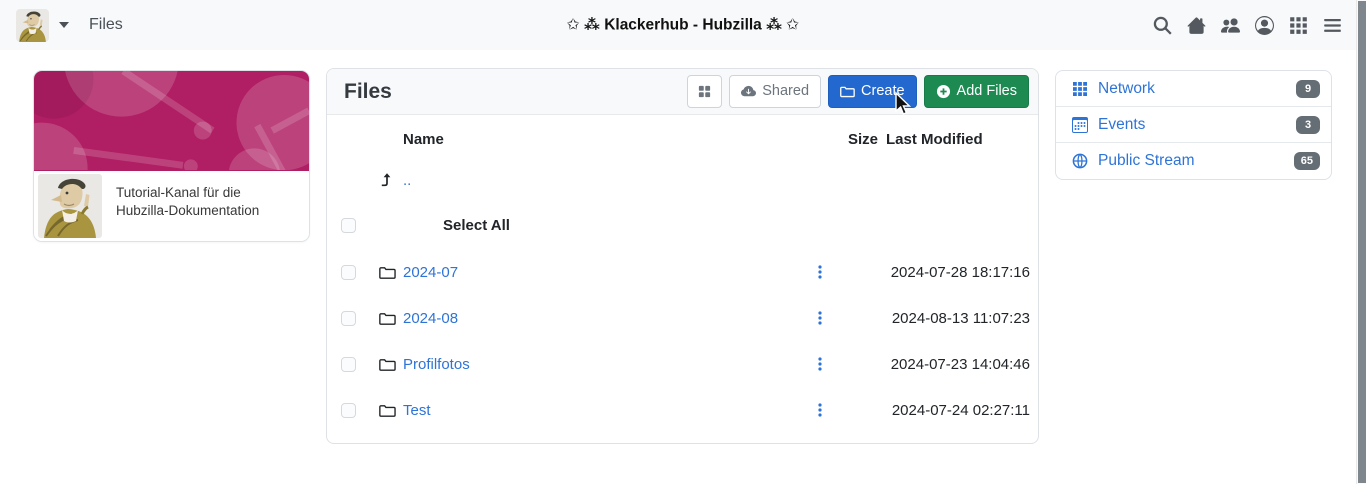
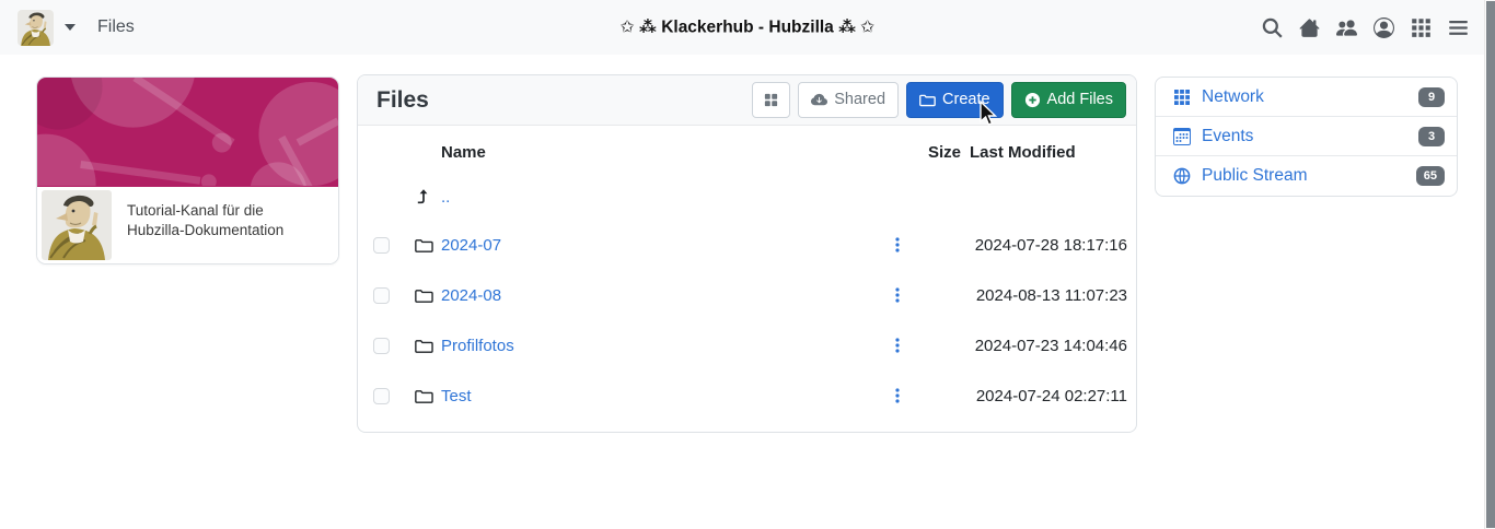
  Files
  ✩ ⁂ Klackerhub - Hubzilla ⁂ ✩
  Tutorial-Kanal für die Hubzilla-Dokumentation
  Files
  Shared
  Create
  Add Files
  Name
  Size
  Last Modified
  ..
- Select All
  2024-07
  2024-07-28 18:17:16
  2024-08
  2024-08-13 11:07:23
  Profilfotos
  2024-07-23 14:04:46
  Test
  2024-07-24 02:27:11
  Network
  9
  Events
  3
  Public Stream
  65
